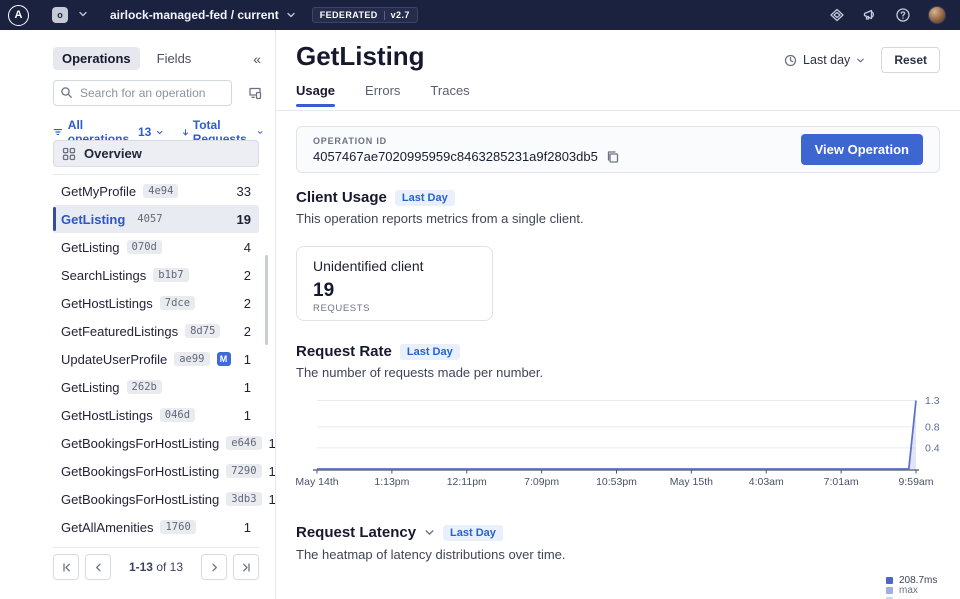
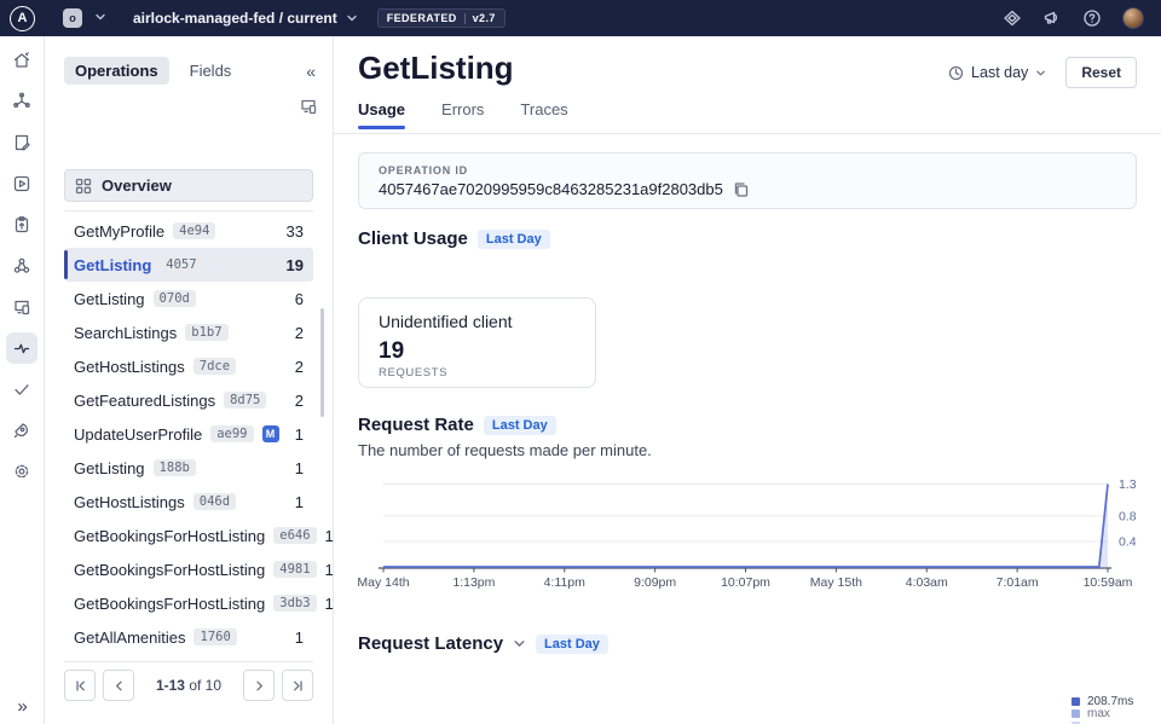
  A
  o
  airlock-managed-fed / current
  FEDERATED
  v2.7
+ »
  Operations
  Fields
  «
- Search for an operation
- All operations
- 13
- Total Requests
  Overview
  GetMyProfile
  4e94
  33
  GetListing
  4057
  19
  GetListing
  070d
- 4
+ 6
  SearchListings
  b1b7
  2
  GetHostListings
  7dce
  2
  GetFeaturedListings
  8d75
  2
  UpdateUserProfile
  ae99
  M
  1
  GetListing
- 262b
+ 188b
  1
  GetHostListings
  046d
  1
  GetBookingsForHostListing
  e646
  1
  GetBookingsForHostListing
- 7290
+ 4981
  1
  GetBookingsForHostListing
  3db3
  1
  GetAllAmenities
  1760
  1
- 1-13 of 13
+ 1-13 of 10
  GetListing
  Last day
  Reset
  Usage
  Errors
  Traces
  OPERATION ID
  4057467ae7020995959c8463285231a9f2803db5
- View Operation
  Client Usage
  Last Day
- This operation reports metrics from a single client.
  Unidentified client
  19
  REQUESTS
  Request Rate
  Last Day
- The number of requests made per number.
+ The number of requests made per minute.
  1.3
  0.8
  0.4
  May 14th
  1:13pm
- 12:11pm
+ 4:11pm
- 7:09pm
+ 9:09pm
- 10:53pm
+ 10:07pm
  May 15th
  4:03am
  7:01am
- 9:59am
+ 10:59am
  Request Latency
  Last Day
- The heatmap of latency distributions over time.
  208.7ms
  max
